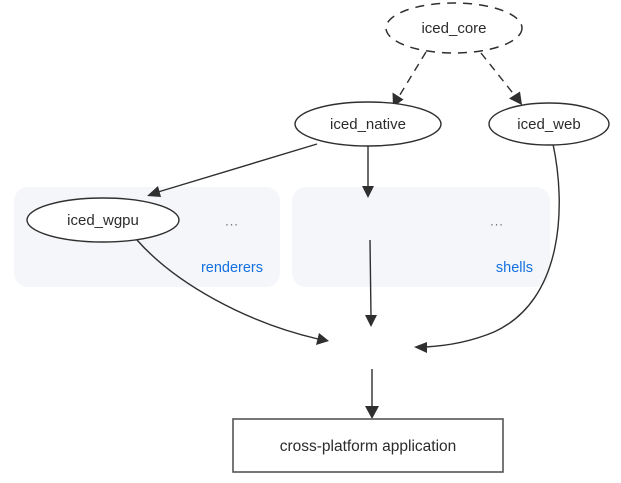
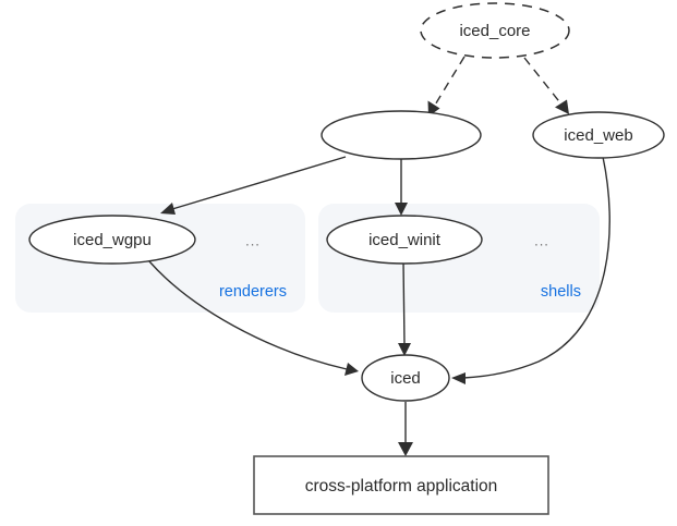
  iced_core
- iced_native
  iced_web
  iced_wgpu
+ iced_winit
+ iced
  cross-platform application
  ...
  renderers
  ...
  shells
